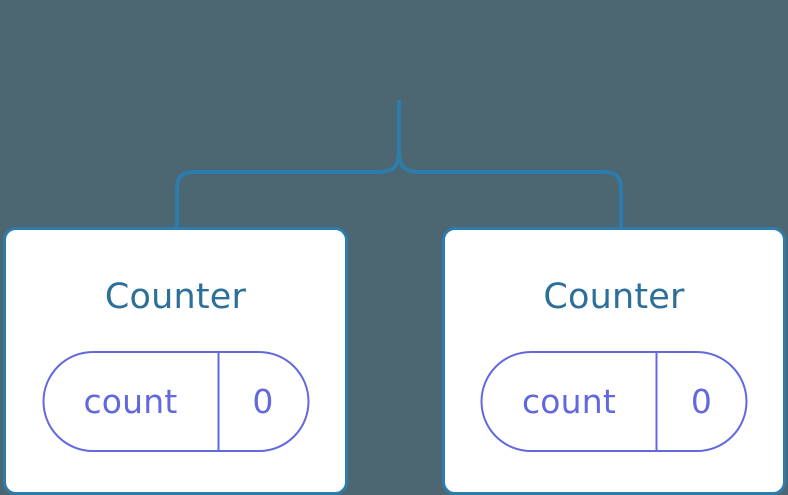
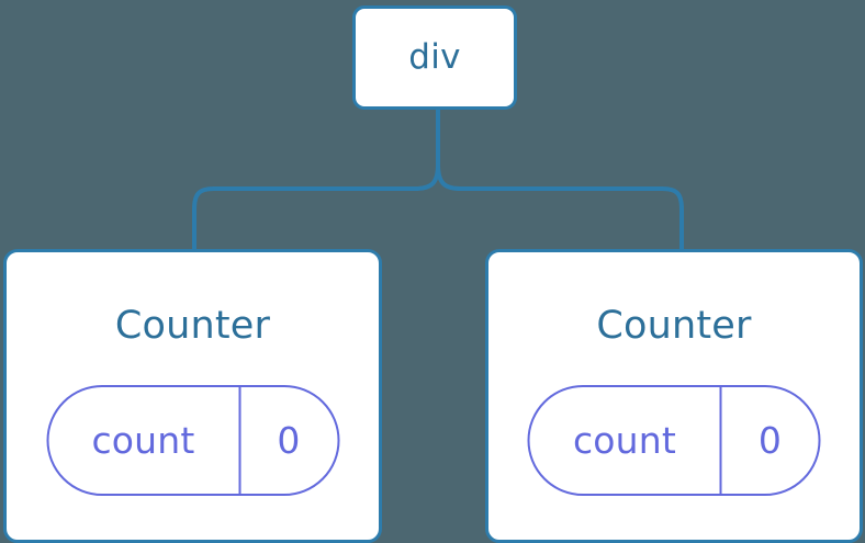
+ div
  Counter
  count
  0
  Counter
  count
  0
